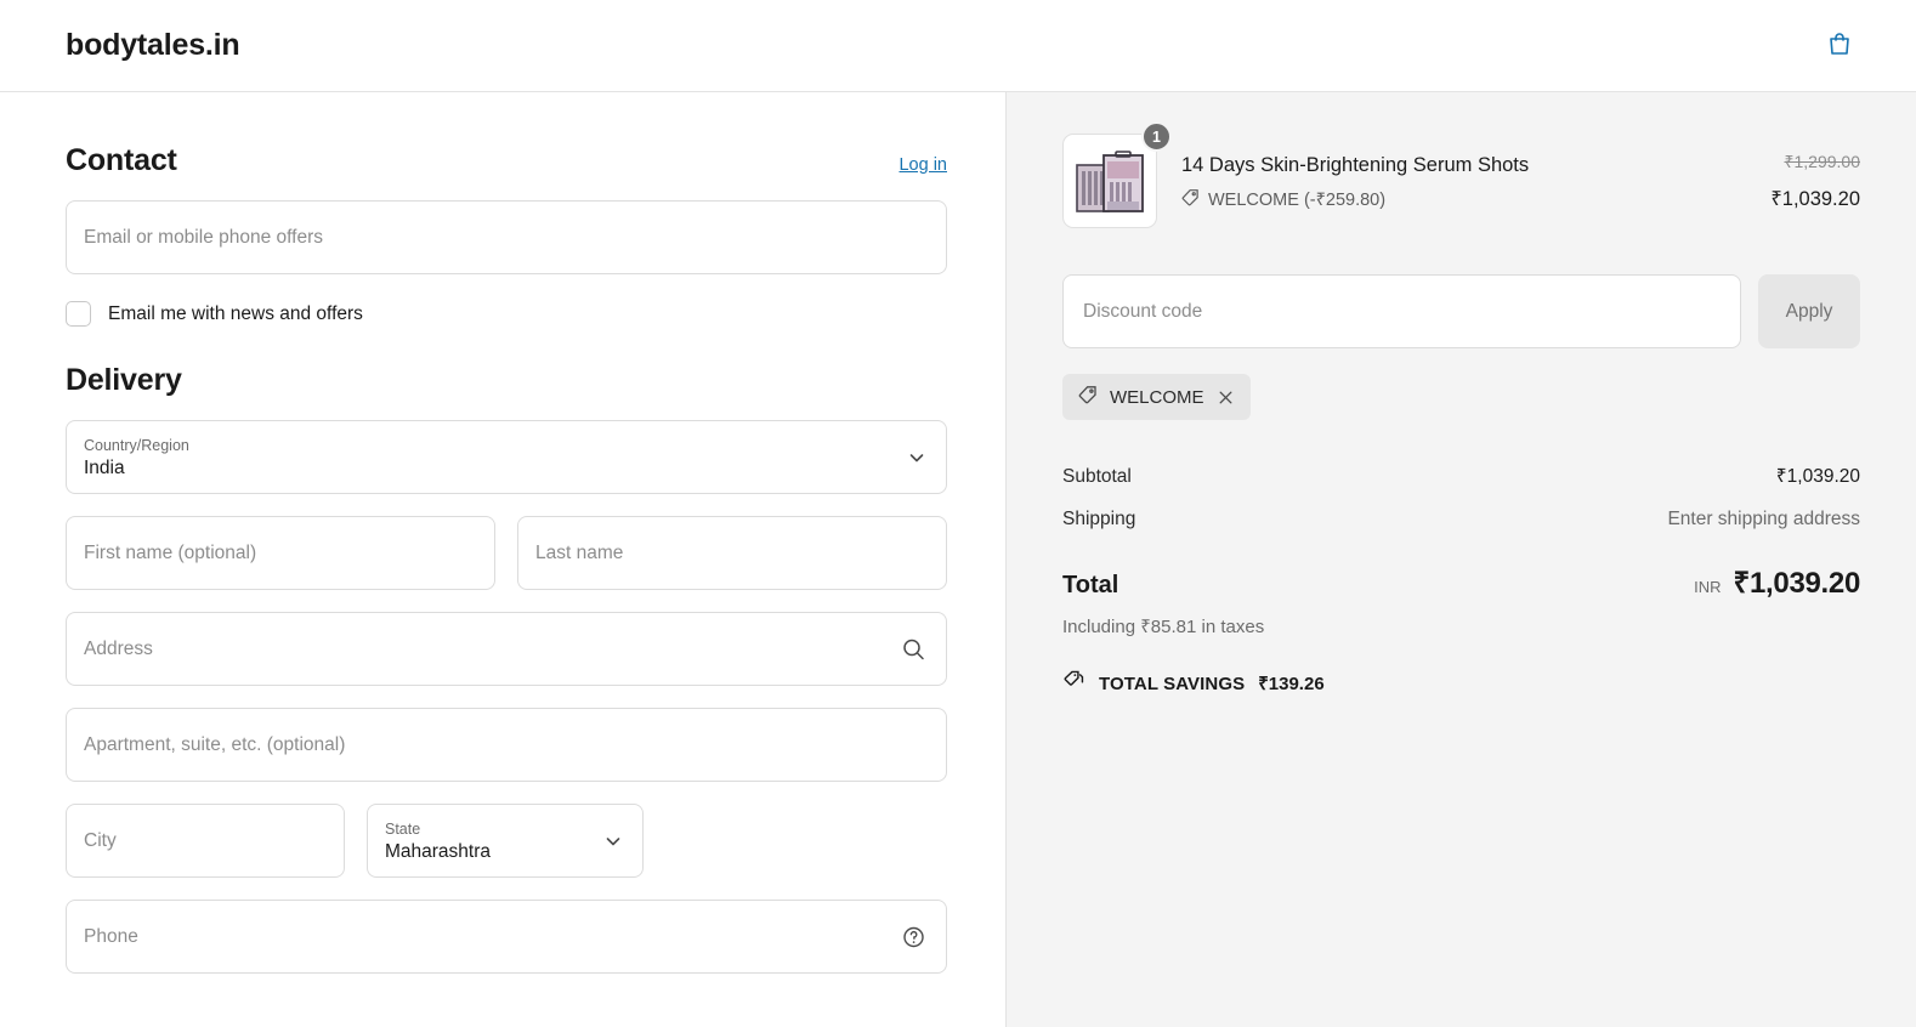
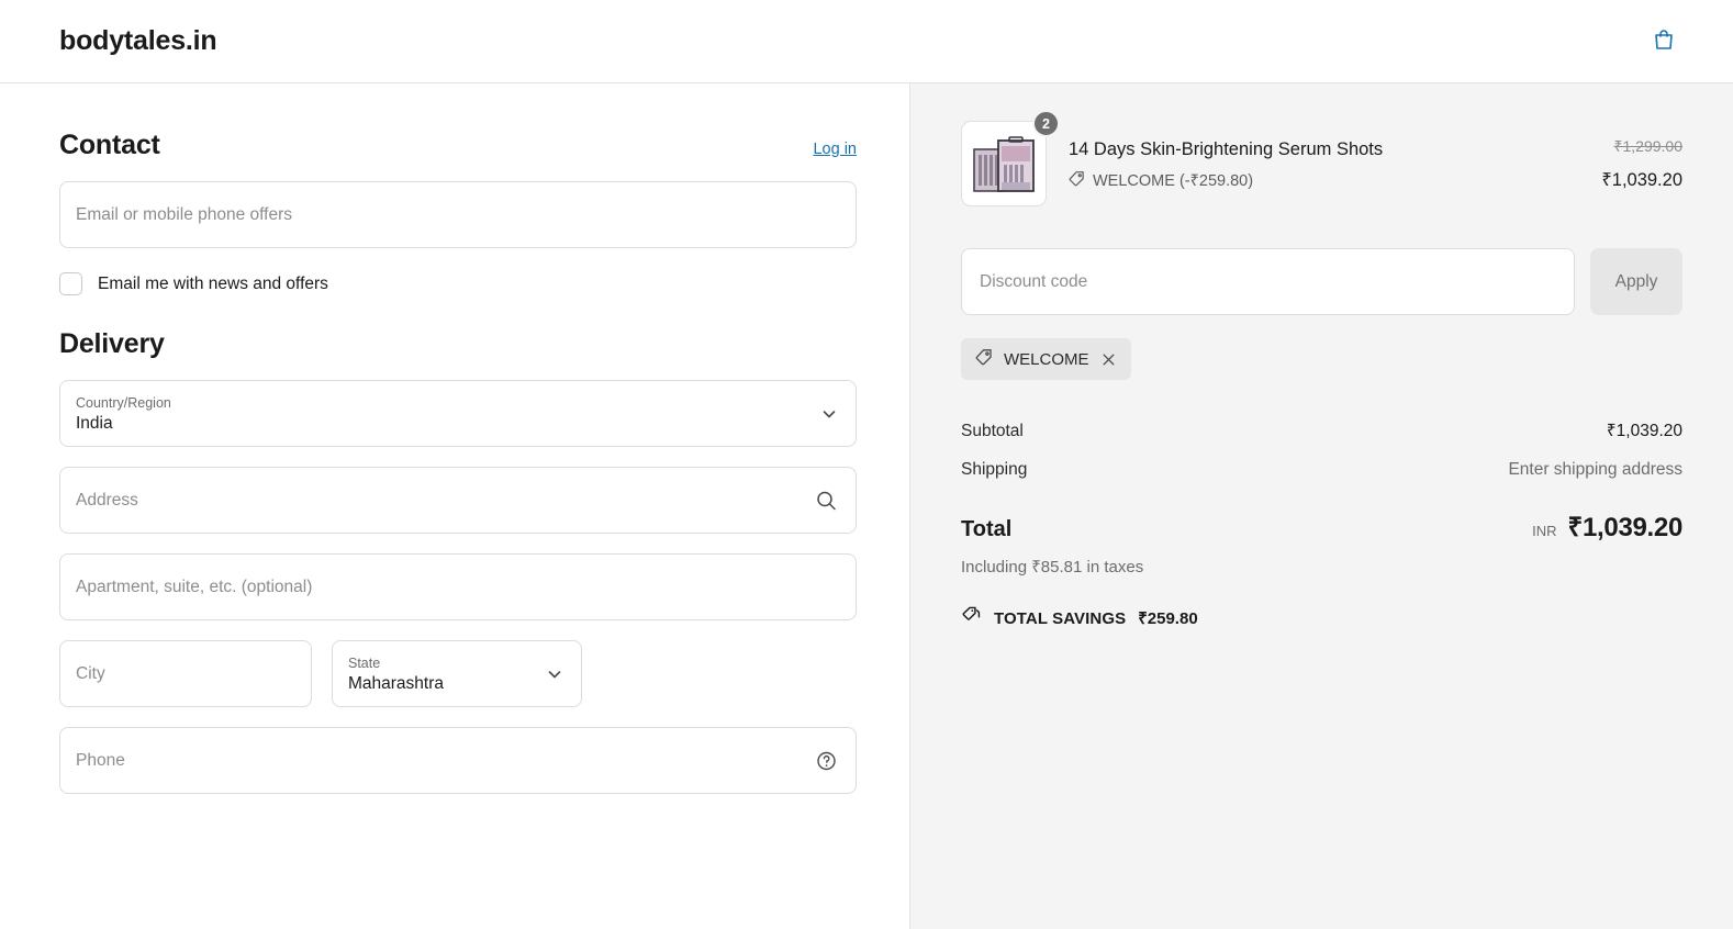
  bodytales.in
  Contact
  Log in
  Email or mobile phone offers
  Email me with news and offers
  Delivery
  Country/Region
  India
- First name (optional)
- Last name
  Address
  Apartment, suite, etc. (optional)
  City
  State
  Maharashtra
  Phone
- 1
+ 2
  14 Days Skin-Brightening Serum Shots
  WELCOME (-₹259.80)
  ₹1,299.00
  ₹1,039.20
  Discount code
  Apply
  WELCOME
  Subtotal
  ₹1,039.20
  Shipping
  Enter shipping address
  Total
  INR
  ₹1,039.20
  Including ₹85.81 in taxes
  TOTAL SAVINGS
- ₹139.26
+ ₹259.80
